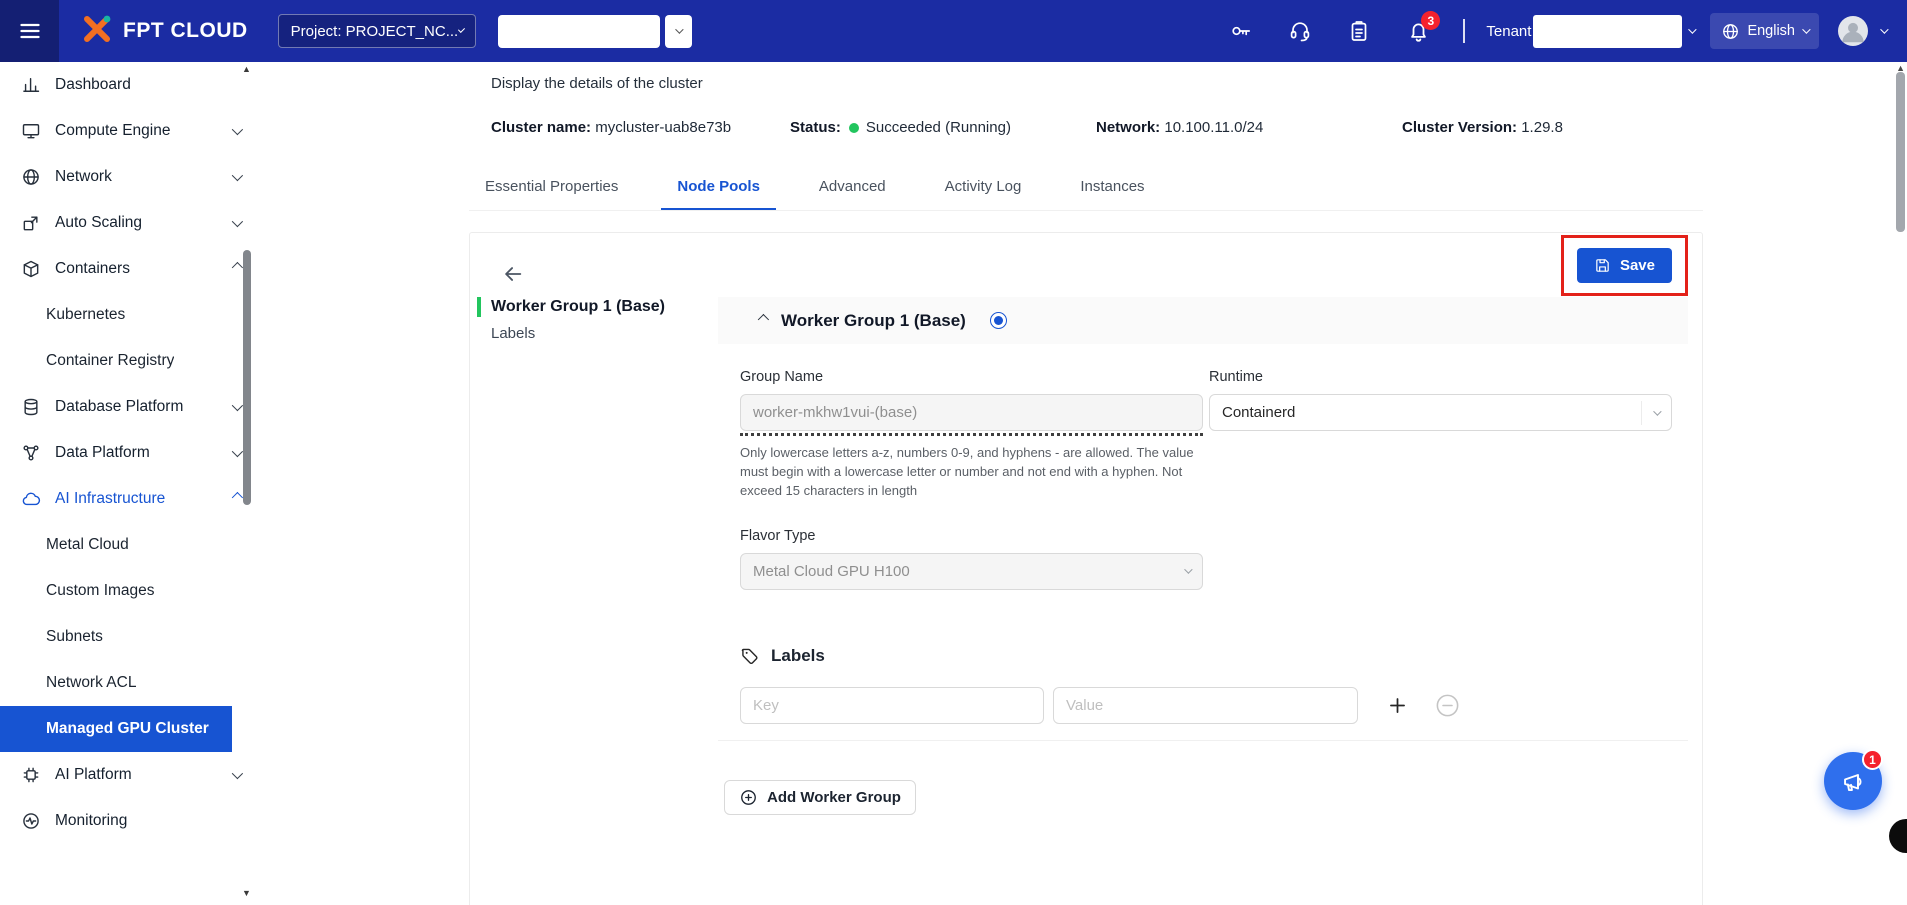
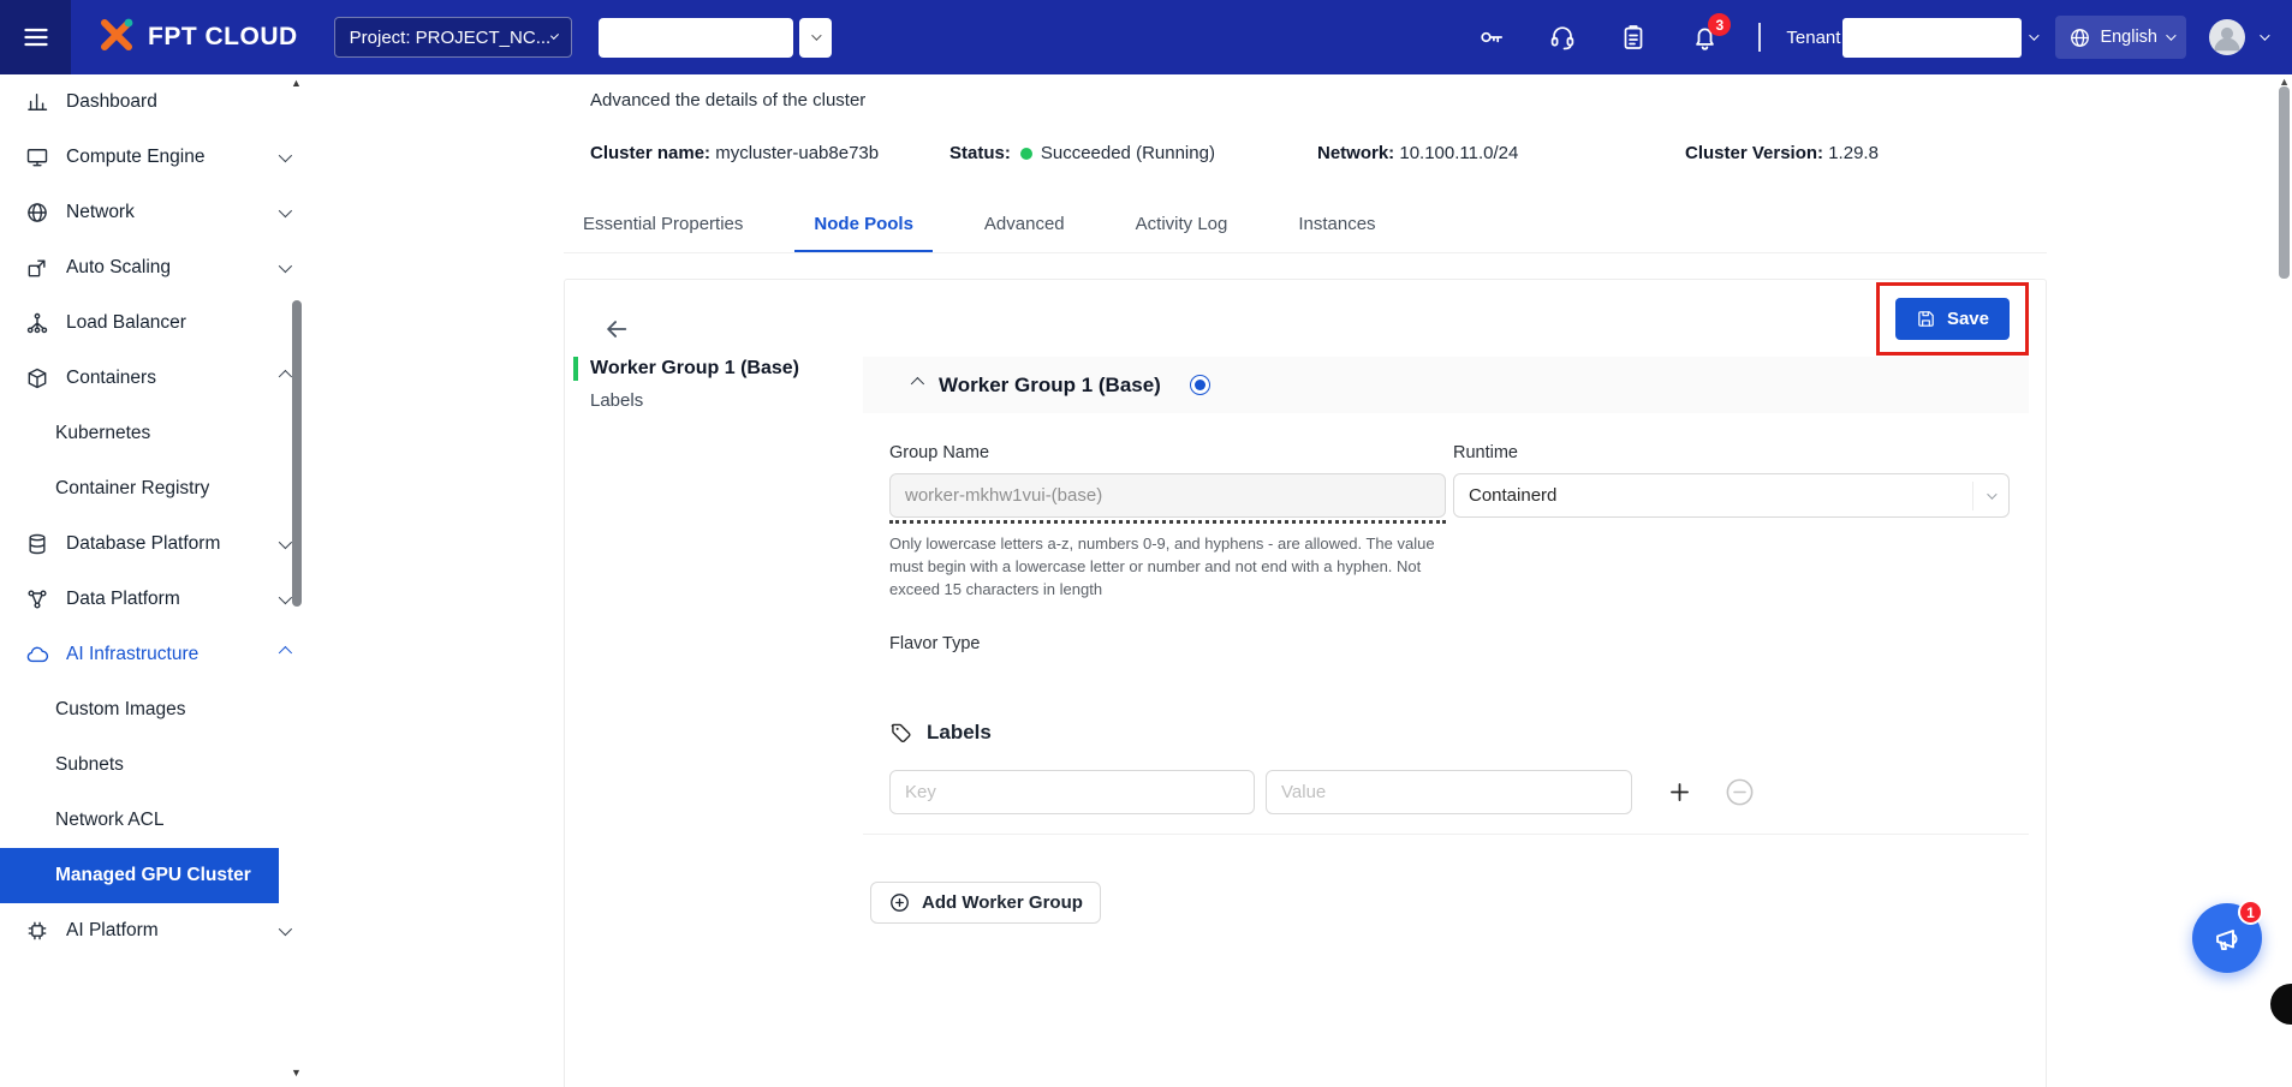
  FPT CLOUD
  Project: PROJECT_NC...
  3
  Tenant
  English
  Dashboard
  Compute Engine
  Network
  Auto Scaling
+ Load Balancer
  Containers
  Kubernetes
  Container Registry
  Database Platform
  Data Platform
  AI Infrastructure
- Metal Cloud
  Custom Images
  Subnets
  Network ACL
  Managed GPU Cluster
  AI Platform
- Monitoring
  ▲
  ▼
- Display the details of the cluster
+ Advanced the details of the cluster
  Cluster name: mycluster-uab8e73b
  Status: Succeeded (Running)
  Network: 10.100.11.0/24
  Cluster Version: 1.29.8
  Essential Properties
  Node Pools
  Advanced
  Activity Log
  Instances
  Save
  Worker Group 1 (Base)
  Labels
  Worker Group 1 (Base)
  Group Name
  worker-mkhw1vui-(base)
  Only lowercase letters a-z, numbers 0-9, and hyphens - are allowed. The value must begin with a lowercase letter or number and not end with a hyphen. Not exceed 15 characters in length
  Runtime
  Containerd
  Flavor Type
- Metal Cloud GPU H100
  Labels
  Key
  Value
  Add Worker Group
  1
  ▲
